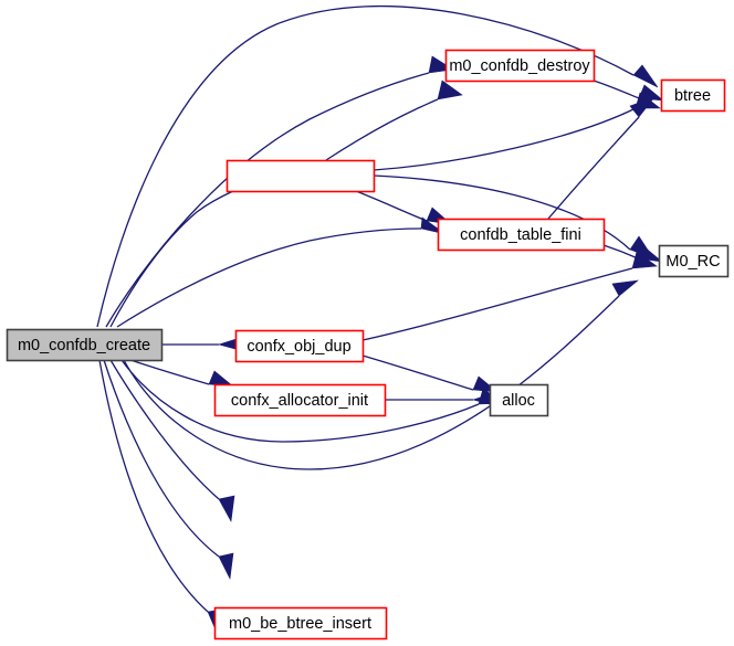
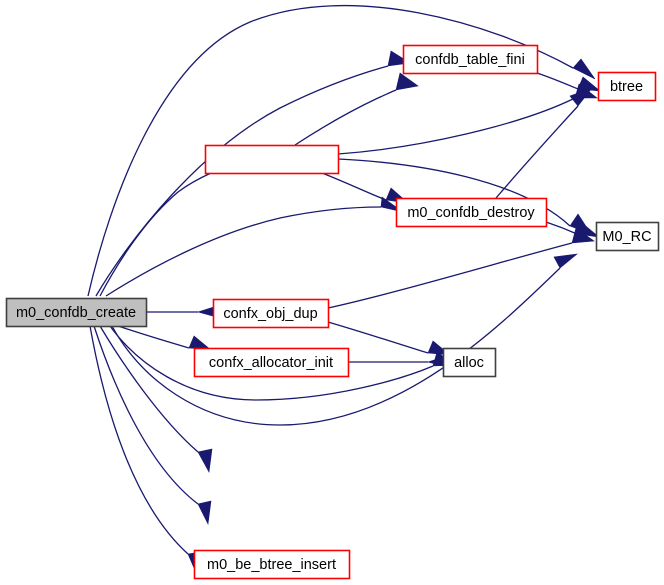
  m0_confdb_create
- m0_confdb_destroy
+ confdb_table_fini
  btree
- confdb_table_fini
+ m0_confdb_destroy
  M0_RC
  confx_obj_dup
  confx_allocator_init
  alloc
  m0_be_btree_insert
